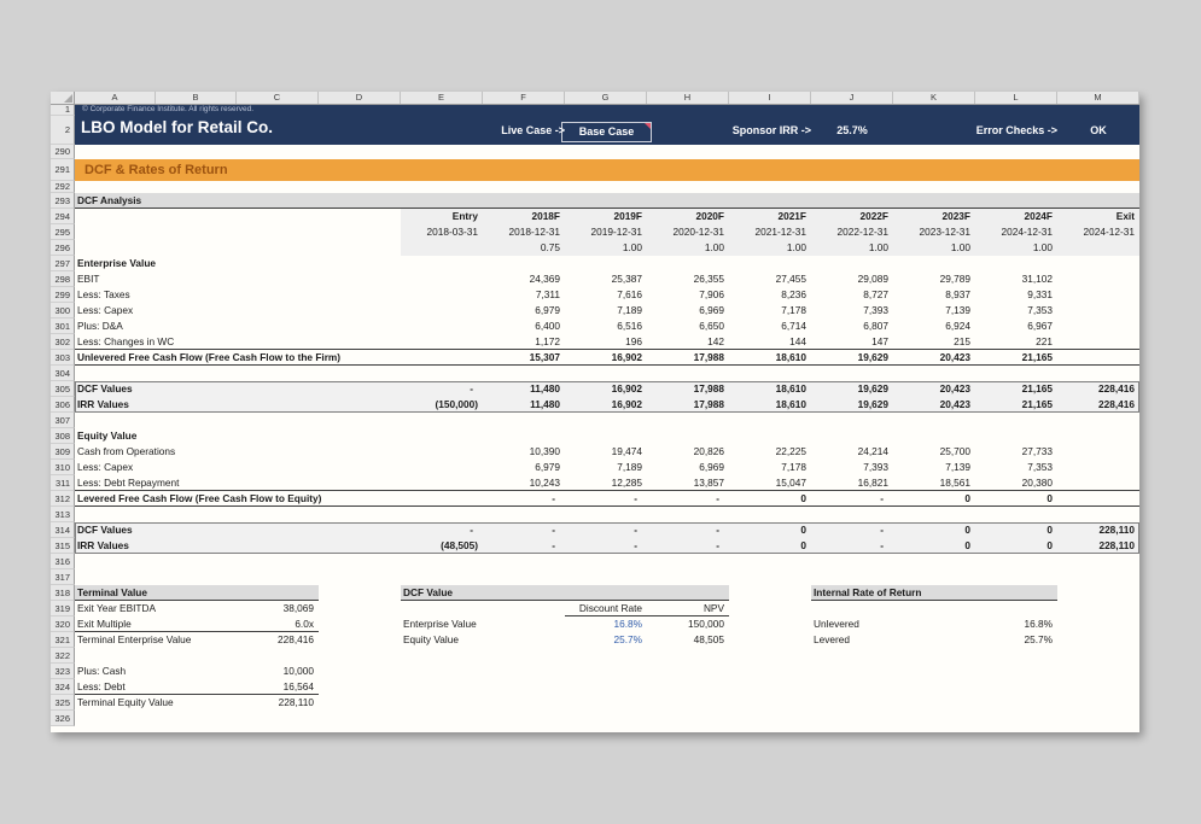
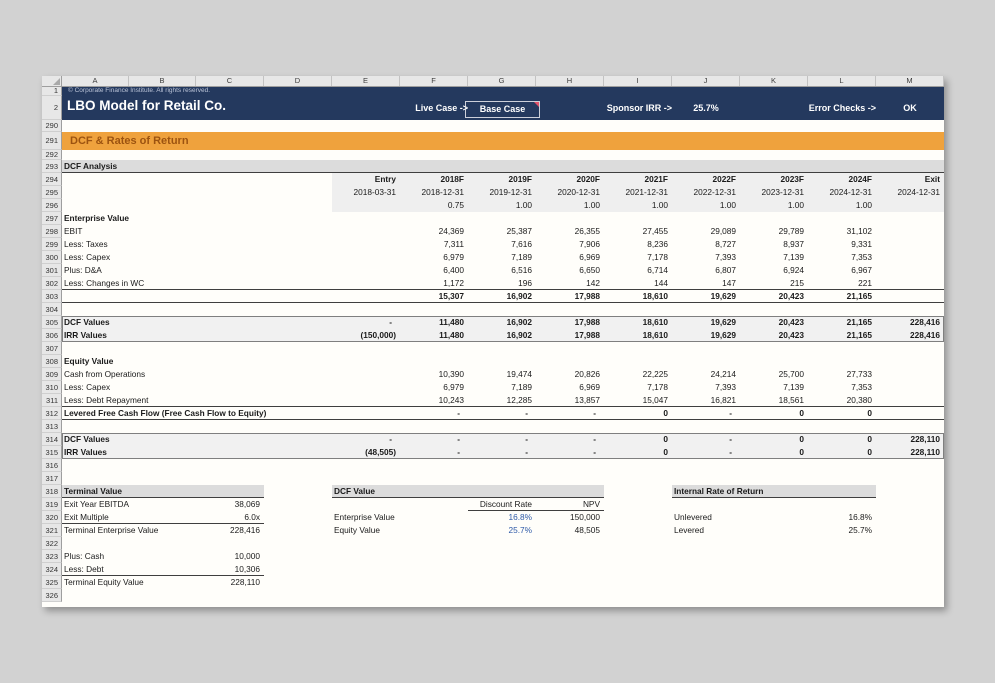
  1
  2
  290
  291
  292
  293
  DCF Analysis
  294
  Entry
  2018F
  2019F
  2020F
  2021F
  2022F
  2023F
  2024F
  Exit
  295
  2018-03-31
  2018-12-31
  2019-12-31
  2020-12-31
  2021-12-31
  2022-12-31
  2023-12-31
  2024-12-31
  2024-12-31
  296
  0.75
  1.00
  1.00
  1.00
  1.00
  1.00
  1.00
  297
  Enterprise Value
  298
  EBIT
  24,369
  25,387
  26,355
  27,455
  29,089
  29,789
  31,102
  299
  Less: Taxes
  7,311
  7,616
  7,906
  8,236
  8,727
  8,937
  9,331
  300
  Less: Capex
  6,979
  7,189
  6,969
  7,178
  7,393
  7,139
  7,353
  301
  Plus: D&A
  6,400
  6,516
  6,650
  6,714
  6,807
  6,924
  6,967
  302
  Less: Changes in WC
  1,172
  196
  142
  144
  147
  215
  221
  303
- Unlevered Free Cash Flow (Free Cash Flow to the Firm)
  15,307
  16,902
  17,988
  18,610
  19,629
  20,423
  21,165
  304
  305
  DCF Values
  -
  11,480
  16,902
  17,988
  18,610
  19,629
  20,423
  21,165
  228,416
  306
  IRR Values
  (150,000)
  11,480
  16,902
  17,988
  18,610
  19,629
  20,423
  21,165
  228,416
  307
  308
  Equity Value
  309
  Cash from Operations
  10,390
  19,474
  20,826
  22,225
  24,214
  25,700
  27,733
  310
  Less: Capex
  6,979
  7,189
  6,969
  7,178
  7,393
  7,139
  7,353
  311
  Less: Debt Repayment
  10,243
  12,285
  13,857
  15,047
  16,821
  18,561
  20,380
  312
  Levered Free Cash Flow (Free Cash Flow to Equity)
  -
  -
  -
  0
  -
  0
  0
  313
  314
  DCF Values
  -
  -
  -
  -
  0
  -
  0
  0
  228,110
  315
  IRR Values
  (48,505)
  -
  -
  -
  0
  -
  0
  0
  228,110
  316
  317
  318
  Terminal Value
  DCF Value
  Internal Rate of Return
  319
  Exit Year EBITDA
  38,069
  Discount Rate
  NPV
  320
  Exit Multiple
  6.0x
  Enterprise Value
  16.8%
  150,000
  Unlevered
  16.8%
  321
  Terminal Enterprise Value
  228,416
  Equity Value
  25.7%
  48,505
  Levered
  25.7%
  322
  323
  Plus: Cash
  10,000
  324
  Less: Debt
- 16,564
+ 10,306
  325
  Terminal Equity Value
  228,110
  326
  A
  B
  C
  D
  E
  F
  G
  H
  I
  J
  K
  L
  M
  LBO Model for Retail Co.
  Live Case ->
  Base Case
  Sponsor IRR ->
  25.7%
  Error Checks ->
  OK
  DCF & Rates of Return
